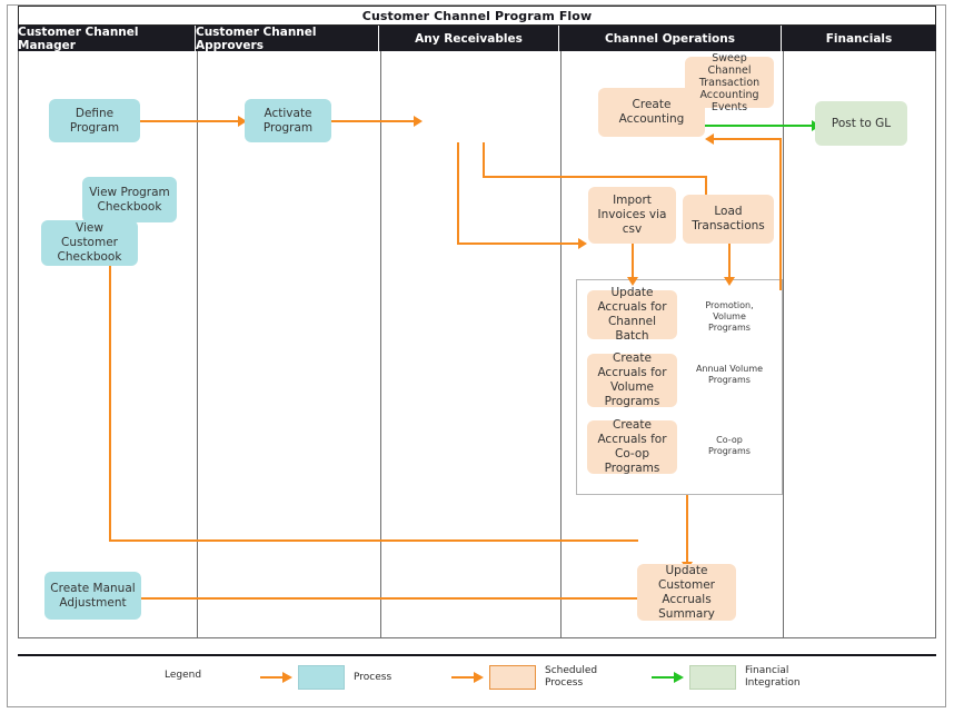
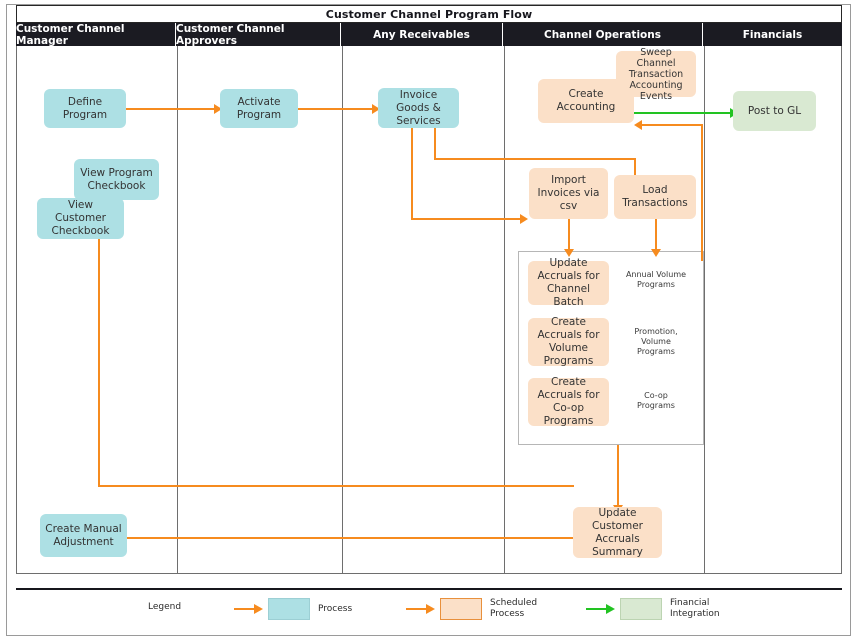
  Customer Channel Program Flow
  Customer Channel Manager
  Customer Channel Approvers
  Any Receivables
  Channel Operations
  Financials
  Define Program
  View Program Checkbook
  View Customer Checkbook
  Create Manual Adjustment
  Activate Program
+ Invoice Goods & Services
  Sweep Channel Transaction Accounting Events
  Create Accounting
  Import Invoices via csv
  Load Transactions
  Update Accruals for Channel Batch
- Promotion, Volume Programs
+ Annual Volume Programs
  Create Accruals for Volume Programs
- Annual Volume Programs
+ Promotion, Volume Programs
  Create Accruals for Co-op Programs
  Co-op Programs
  Update Customer Accruals Summary
  Post to GL
  Legend
  Process
  Scheduled Process
  Financial Integration
